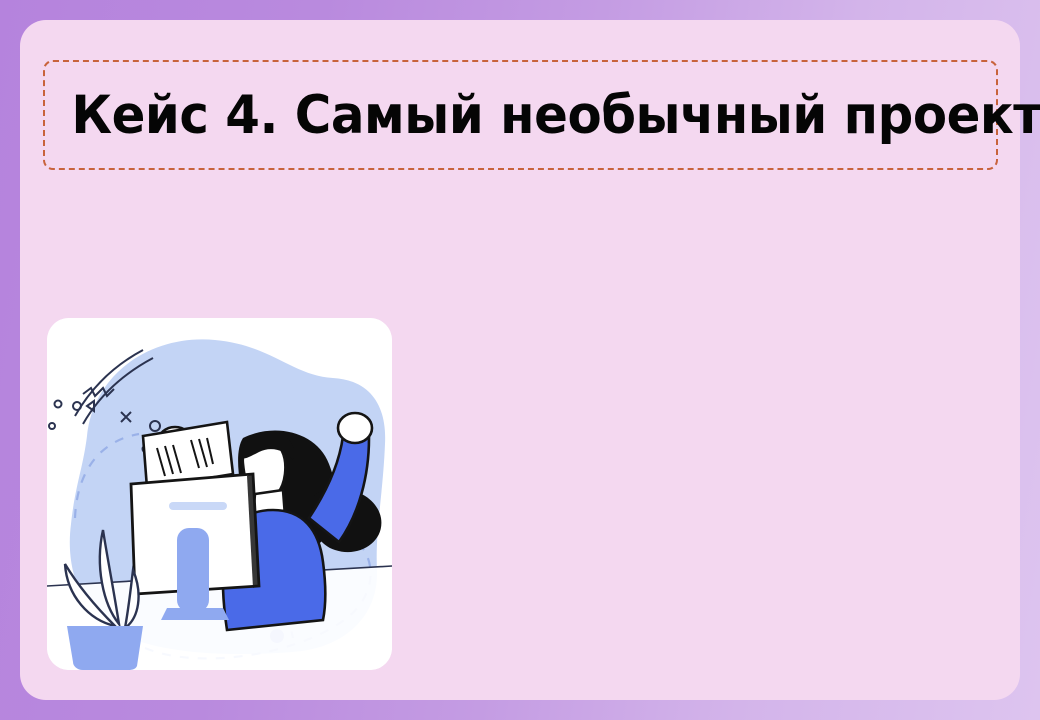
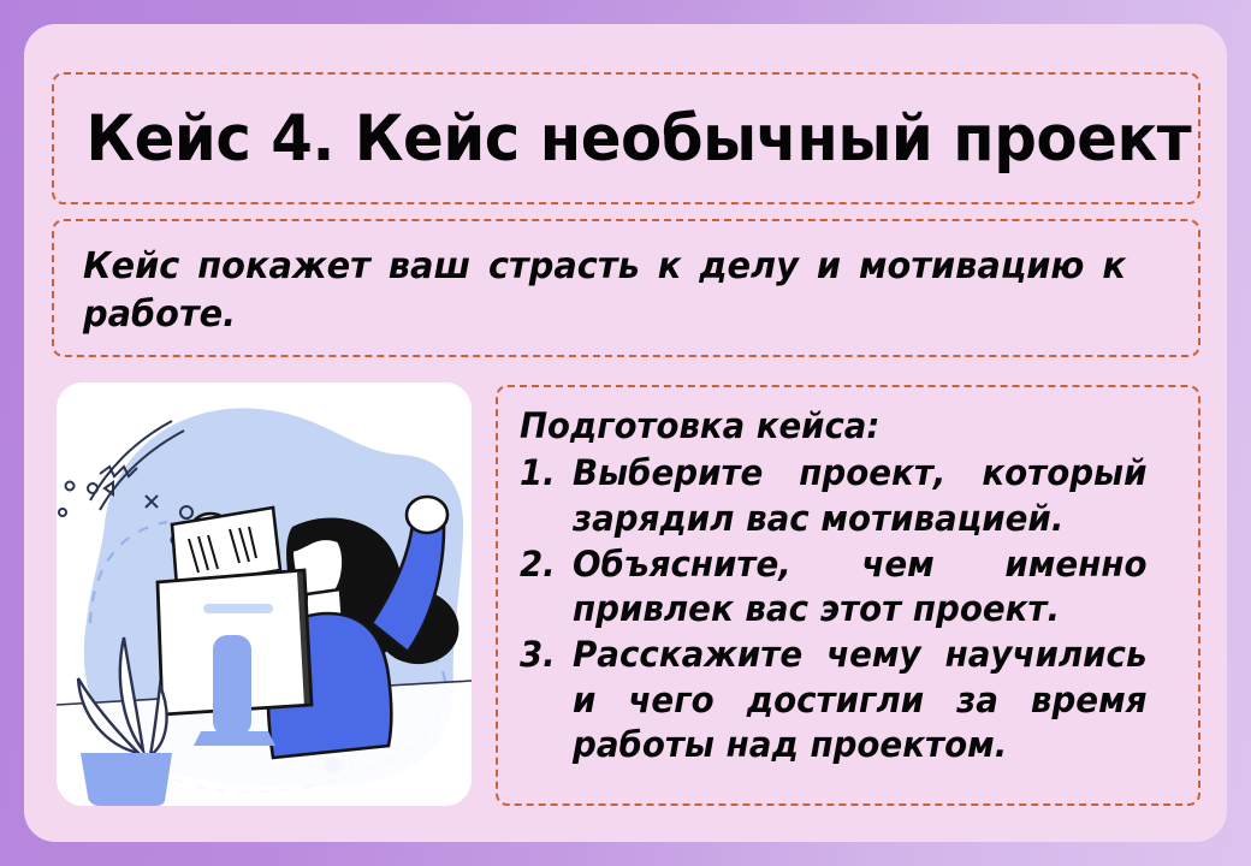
- Кейс 4. Самый необычный проект
+ Кейс 4. Кейс необычный проект
+ Кейс покажет ваш страсть к делу и мотивацию к работе.
+ Подготовка кейса:
+ 1.
+ Выберите проект, который зарядил вас мотивацией.
+ 2.
+ Объясните, чем именно привлек вас этот проект.
+ 3.
+ Расскажите чему научились и чего достигли за время работы над проектом.
